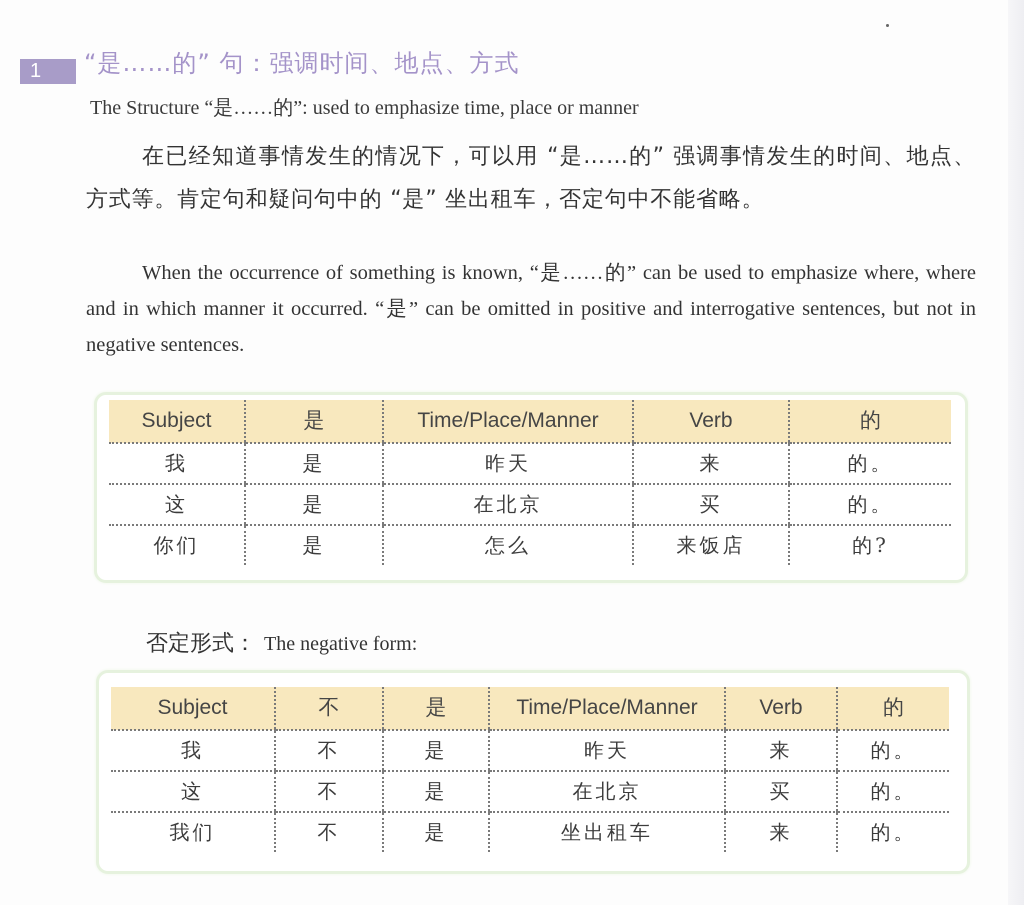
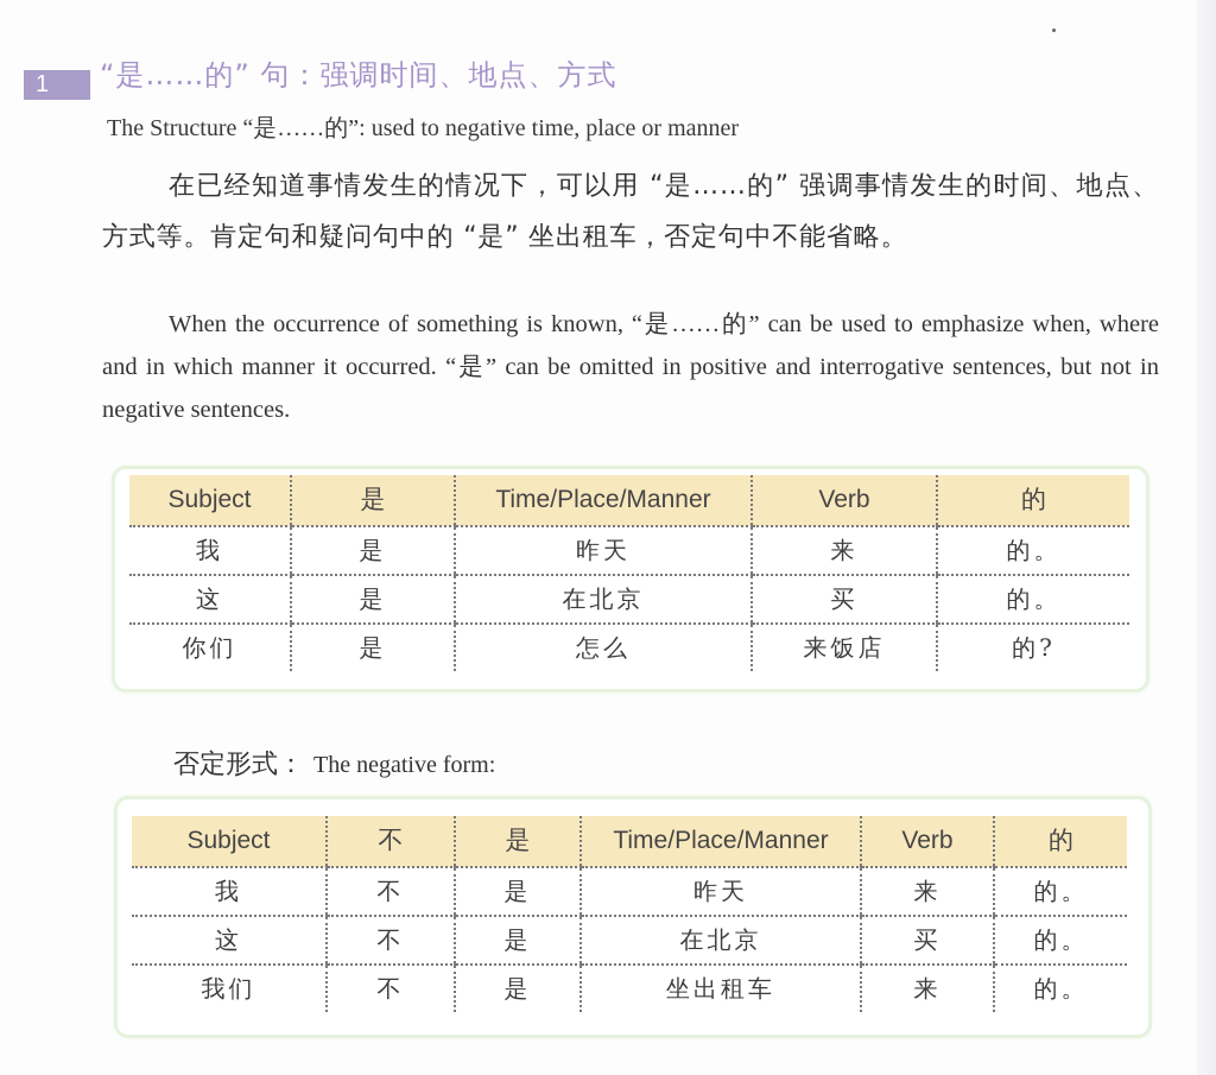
  1
  “是……的” 句：强调时间、地点、方式
- The Structure “是……的”: used to emphasize time, place or manner
+ The Structure “是……的”: used to negative time, place or manner
  在已经知道事情发生的情况下，可以用 “是……的” 强调事情发生的时间、地点、方式等。肯定句和疑问句中的 “是” 坐出租车，否定句中不能省略。
- When the occurrence of something is known, “是……的” can be used to emphasize where, where and in which manner it occurred. “是” can be omitted in positive and interrogative sentences, but not in negative sentences.
+ When the occurrence of something is known, “是……的” can be used to emphasize when, where and in which manner it occurred. “是” can be omitted in positive and interrogative sentences, but not in negative sentences.
  Subject	是	Time/Place/Manner	Verb	的
  我	是	昨天	来	的。
  这	是	在北京	买	的。
  你们	是	怎么	来饭店	的?
  否定形式： The negative form:
  Subject	不	是	Time/Place/Manner	Verb	的
  我	不	是	昨天	来	的。
  这	不	是	在北京	买	的。
  我们	不	是	坐出租车	来	的。
